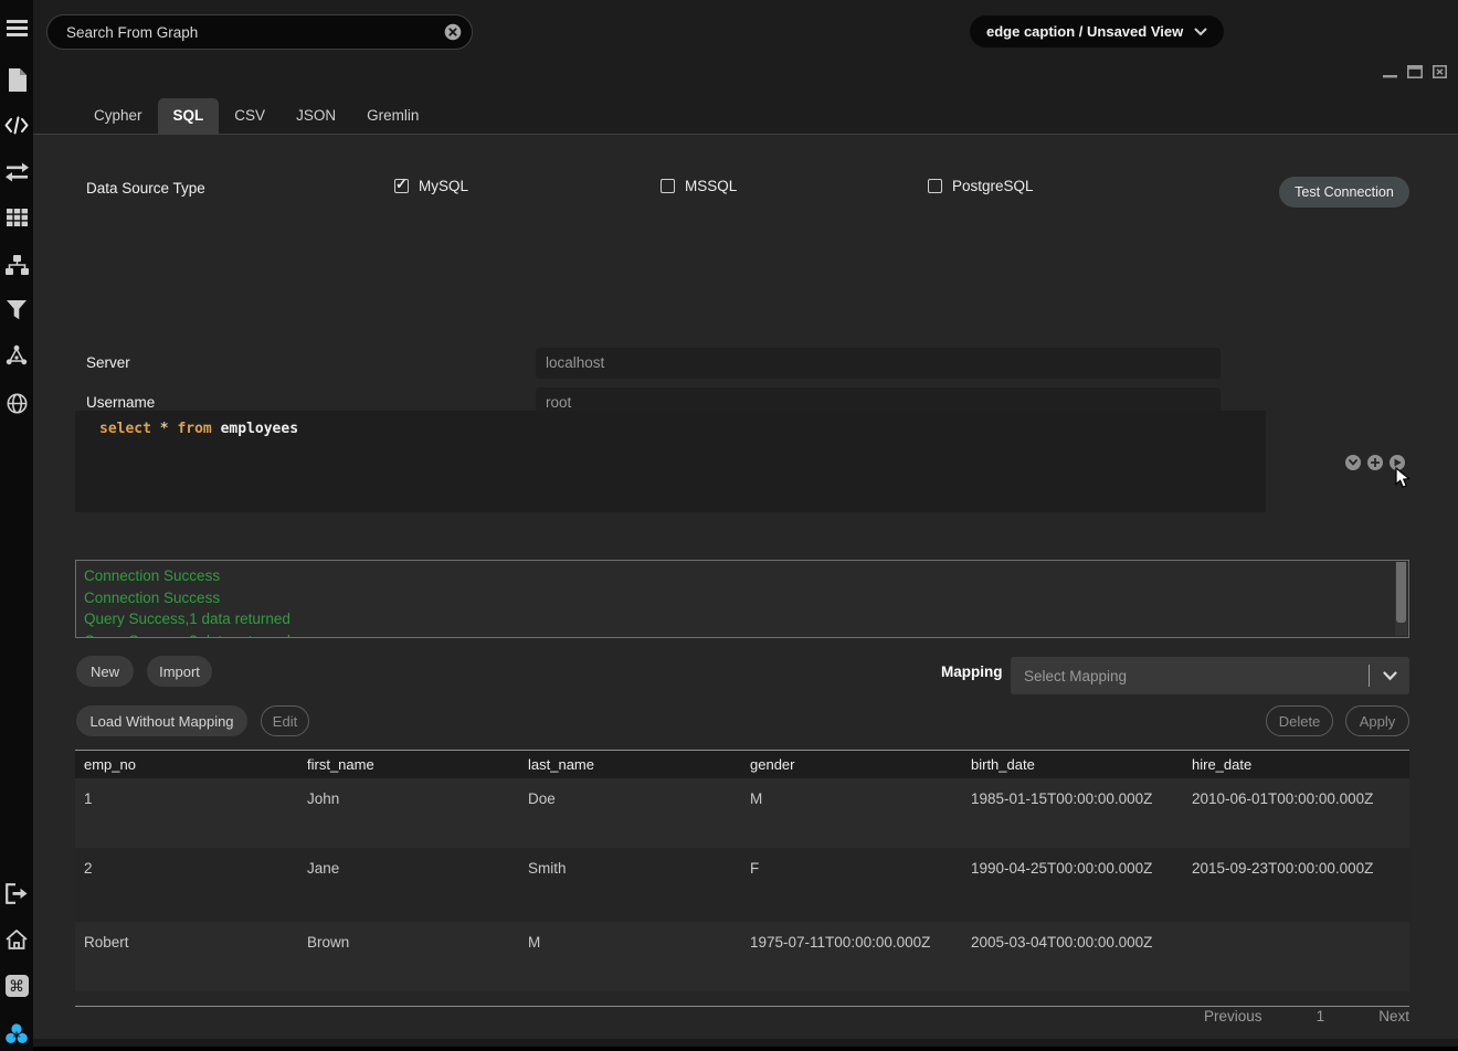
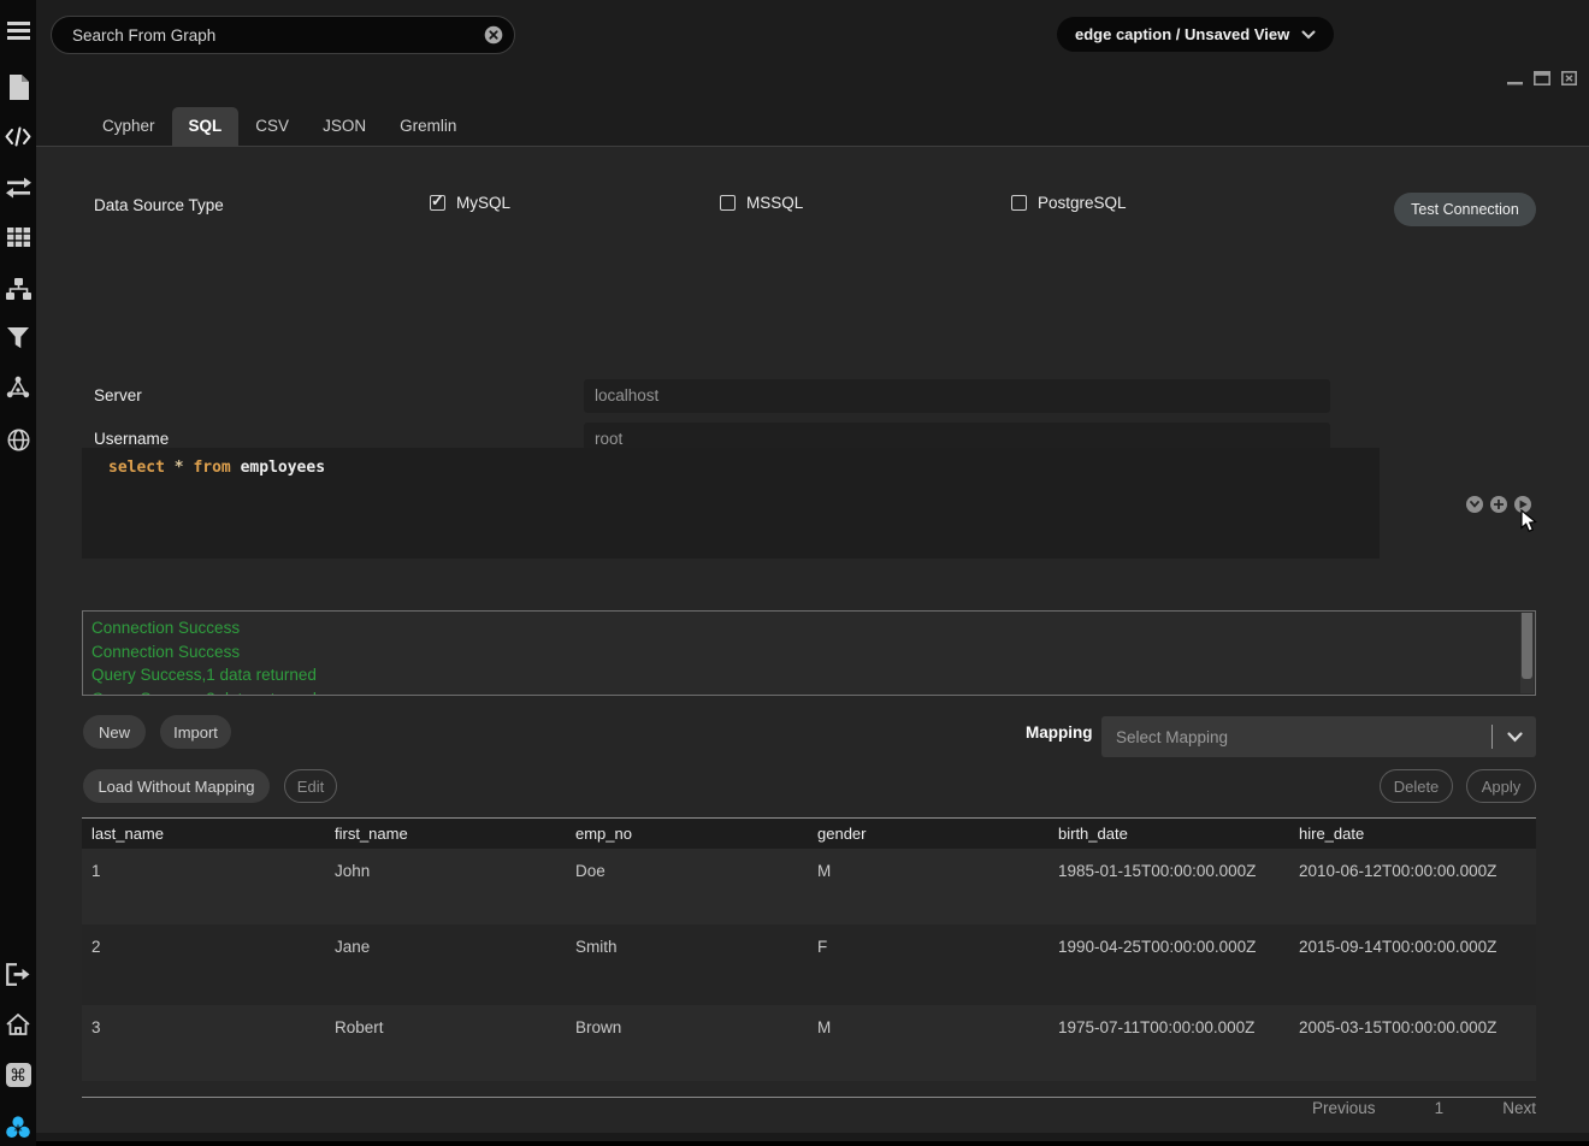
  ⌘
  Search From Graph
  edge caption / Unsaved View
  Cypher
  SQL
  CSV
  JSON
  Gremlin
  Data Source Type
  ✓
  MySQL
  MSSQL
  PostgreSQL
  Test Connection
  Server
  localhost
  Username
  root
  select * from employees
  Connection Success
  Connection Success
  Query Success,1 data returned
  New
  Import
  Mapping
  Select Mapping
  Load Without Mapping
  Edit
  Delete
  Apply
- emp_no
+ last_name
  first_name
- last_name
+ emp_no
  gender
  birth_date
  hire_date
  1
  John
  Doe
  M
  1985-01-15T00:00:00.000Z
- 2010-06-01T00:00:00.000Z
+ 2010-06-12T00:00:00.000Z
  2
  Jane
  Smith
  F
  1990-04-25T00:00:00.000Z
- 2015-09-23T00:00:00.000Z
+ 2015-09-14T00:00:00.000Z
+ 3
  Robert
  Brown
  M
  1975-07-11T00:00:00.000Z
- 2005-03-04T00:00:00.000Z
+ 2005-03-15T00:00:00.000Z
  Previous
  1
  Next
